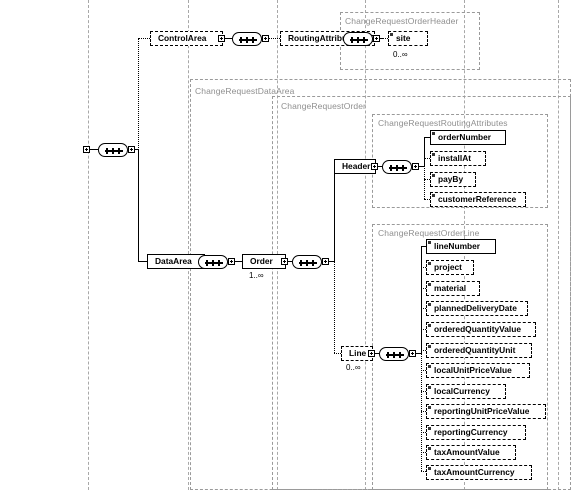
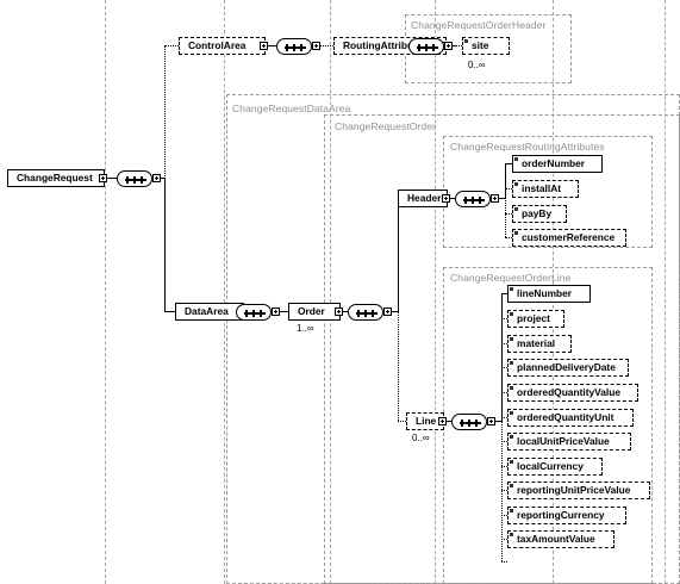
  ChangeRequestOrderHeader
  ChangeRequestDataArea
  ChangeRequestOrder
  ChangeRequestRoutingAttributes
  ChangeRequestOrderLine
+ ChangeRequest
  ControlArea
  RoutingAttrib
  site
  0..∞
  DataArea
  Order
  1..∞
  Header
  orderNumber
  installAt
  payBy
  customerReference
  Line
  0..∞
  lineNumber
  project
  material
  plannedDeliveryDate
  orderedQuantityValue
  orderedQuantityUnit
  localUnitPriceValue
  localCurrency
  reportingUnitPriceValue
  reportingCurrency
  taxAmountValue
- taxAmountCurrency
